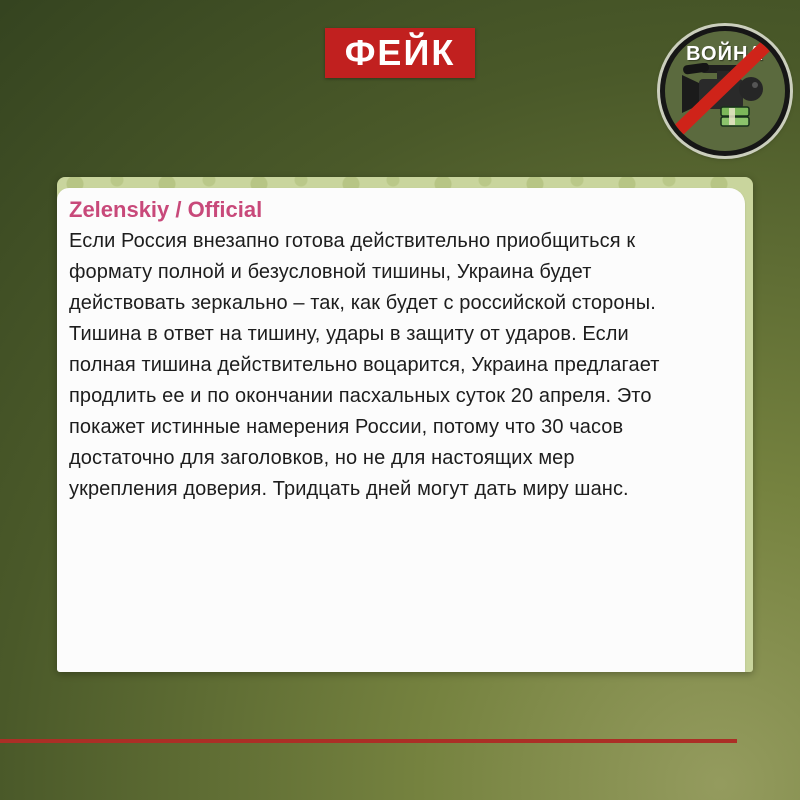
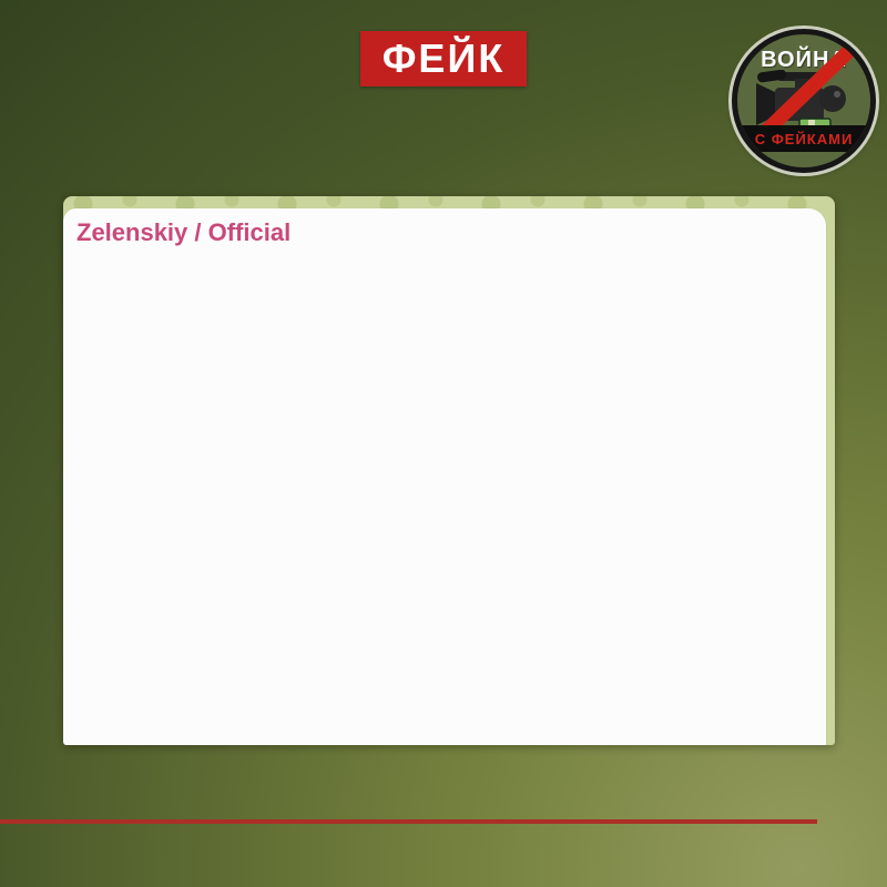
  ФЕЙК
  ВОЙН
+ С ФЕЙКАМИ
  Zelenskiy / Official
- Если Россия внезапно готова действительно приобщиться к
- формату полной и безусловной тишины, Украина будет
- действовать зеркально – так, как будет с российской стороны.
- Тишина в ответ на тишину, удары в защиту от ударов. Если
- полная тишина действительно воцарится, Украина предлагает
- продлить ее и по окончании пасхальных суток 20 апреля. Это
- покажет истинные намерения России, потому что 30 часов
- достаточно для заголовков, но не для настоящих мер
- укрепления доверия. Тридцать дней могут дать миру шанс.
